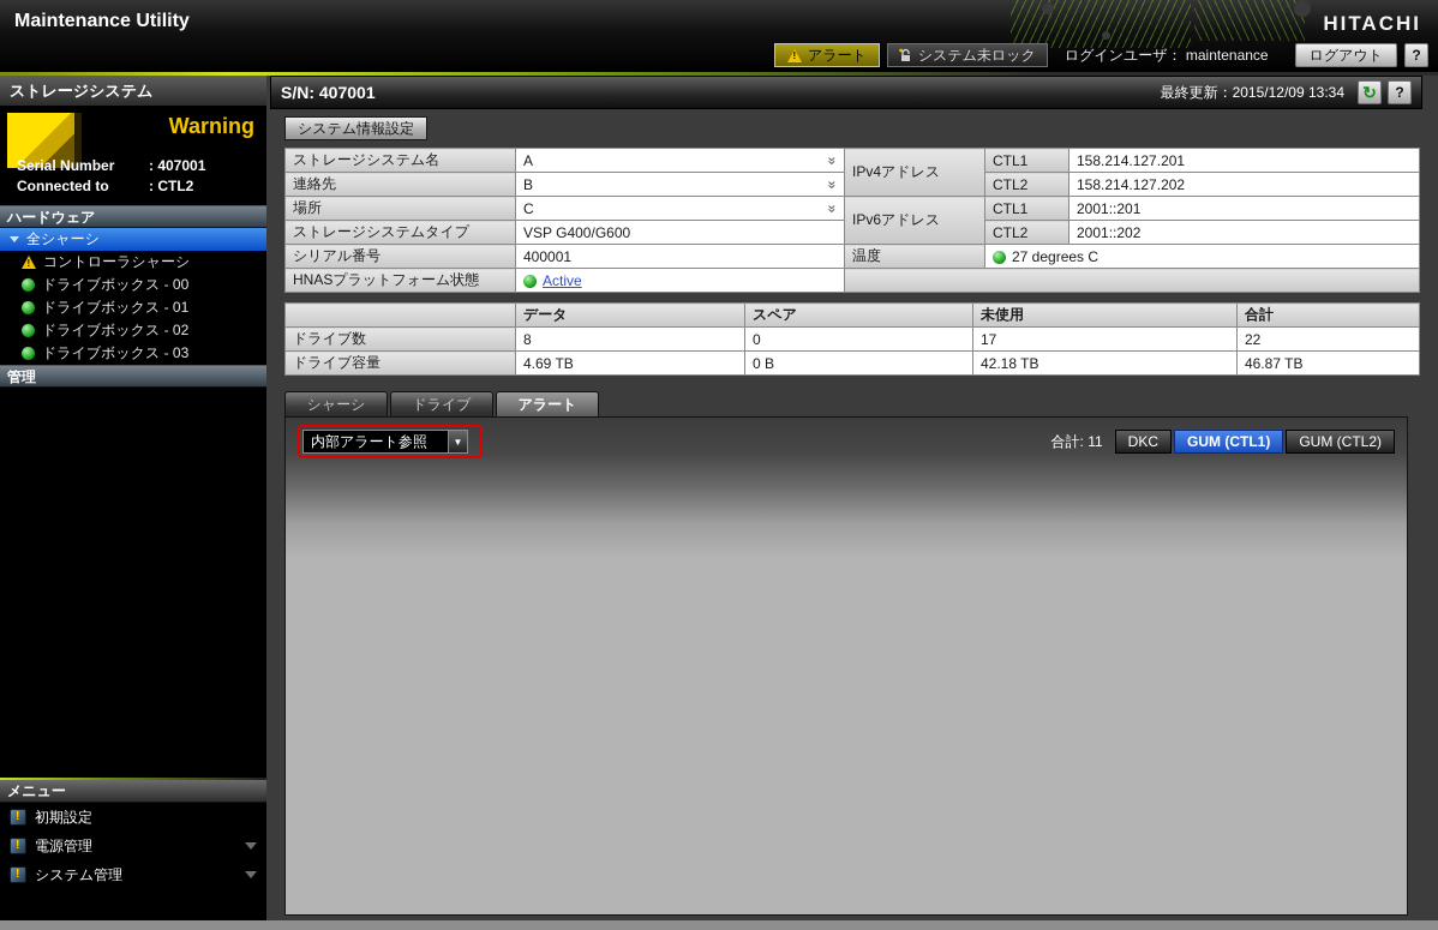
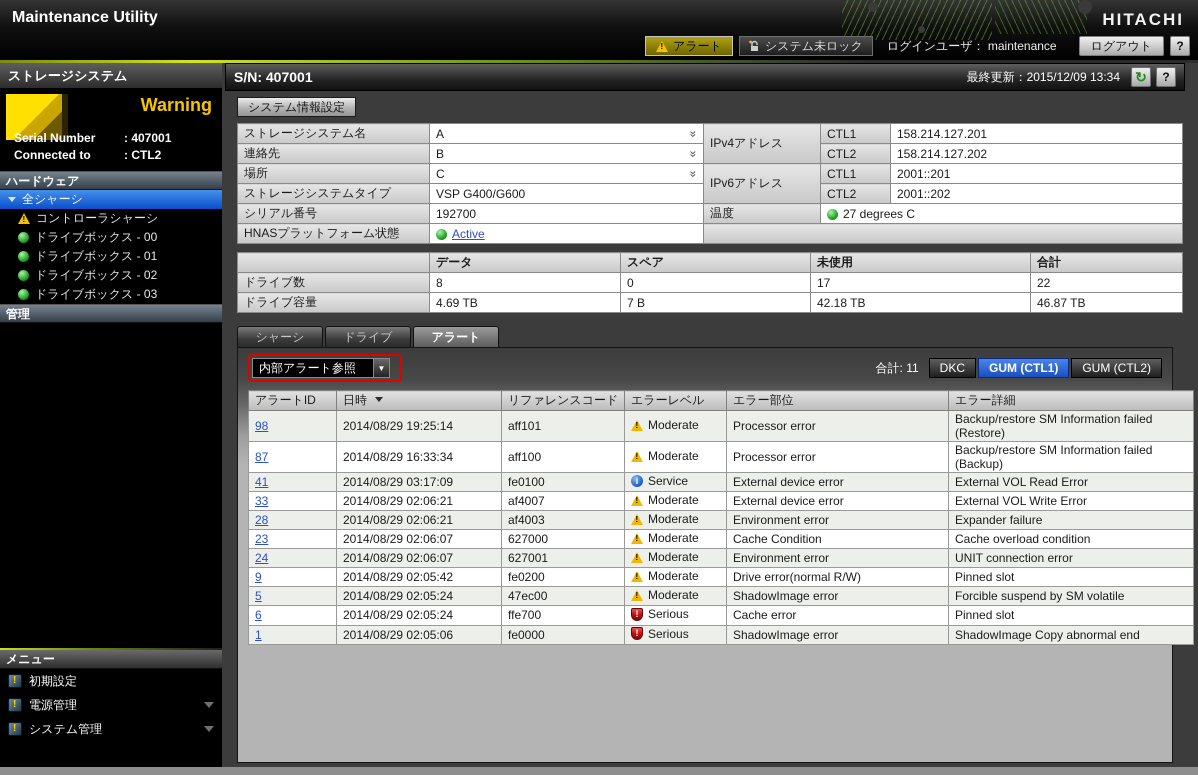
  Maintenance Utility
  HITACHI
  アラート
  システム未ロック
  ログインユーザ： maintenance
  ログアウト
  ?
  ストレージシステム
  Warning
  Serial Number
  : 407001
  Connected to
  : CTL2
  ハードウェア
  全シャーシ
  コントローラシャーシ
  ドライブボックス - 00
  ドライブボックス - 01
  ドライブボックス - 02
  ドライブボックス - 03
  管理
  メニュー
  初期設定
  電源管理
  システム管理
  S/N: 407001
  最終更新：2015/12/09 13:34
  ↻
  ?
  システム情報設定
  ストレージシステム名	A	IPv4アドレス	CTL1	158.214.127.201
  連絡先	B	CTL2	158.214.127.202
  場所	C	IPv6アドレス	CTL1	2001::201
  ストレージシステムタイプ	VSP G400/G600	CTL2	2001::202
- シリアル番号	400001	温度	27 degrees C
+ シリアル番号	192700	温度	27 degrees C
  HNASプラットフォーム状態	Active
  	データ	スペア	未使用	合計
  ドライブ数	8	0	17	22
- ドライブ容量	4.69 TB	0 B	42.18 TB	46.87 TB
+ ドライブ容量	4.69 TB	7 B	42.18 TB	46.87 TB
  シャーシ
  ドライブ
  アラート
  内部アラート参照
  ▼
  合計: 11
  DKC
  GUM (CTL1)
  GUM (CTL2)
+ アラートID	日時	リファレンスコード	エラーレベル	エラー部位	エラー詳細
+ 98	2014/08/29 19:25:14	aff101	Moderate	Processor error	Backup/restore SM Information failed (Restore)
+ 87	2014/08/29 16:33:34	aff100	Moderate	Processor error	Backup/restore SM Information failed (Backup)
+ 41	2014/08/29 03:17:09	fe0100	Service	External device error	External VOL Read Error
+ 33	2014/08/29 02:06:21	af4007	Moderate	External device error	External VOL Write Error
+ 28	2014/08/29 02:06:21	af4003	Moderate	Environment error	Expander failure
+ 23	2014/08/29 02:06:07	627000	Moderate	Cache Condition	Cache overload condition
+ 24	2014/08/29 02:06:07	627001	Moderate	Environment error	UNIT connection error
+ 9	2014/08/29 02:05:42	fe0200	Moderate	Drive error(normal R/W)	Pinned slot
+ 5	2014/08/29 02:05:24	47ec00	Moderate	ShadowImage error	Forcible suspend by SM volatile
+ 6	2014/08/29 02:05:24	ffe700	Serious	Cache error	Pinned slot
+ 1	2014/08/29 02:05:06	fe0000	Serious	ShadowImage error	ShadowImage Copy abnormal end
